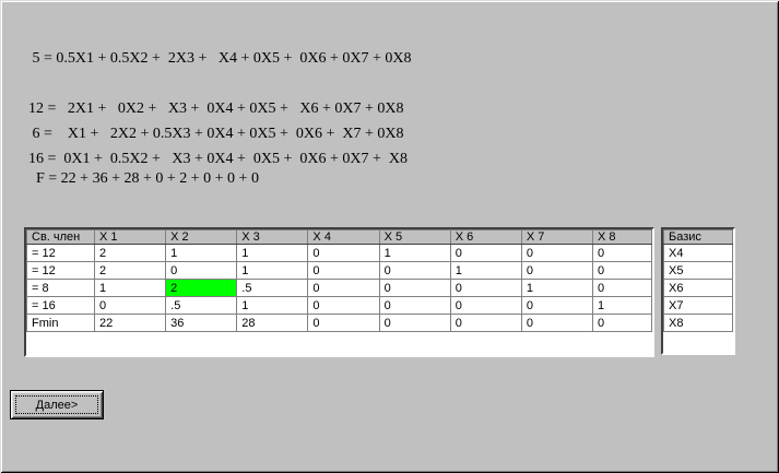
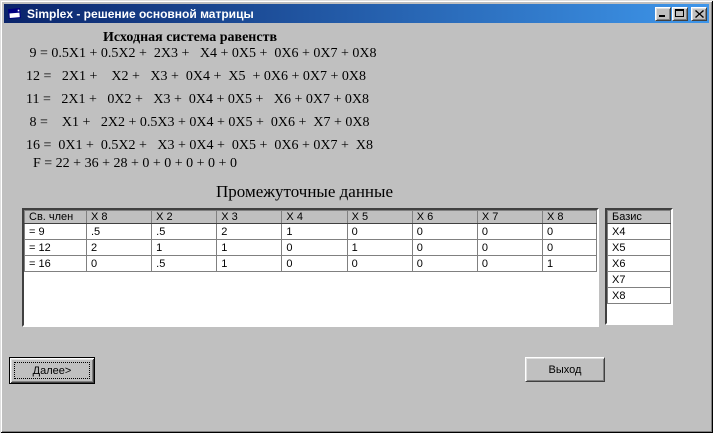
+ Simplex - решение основной матрицы
+ Исходная система равенств
- 5 = 0.5X1 + 0.5X2 + 2X3 + X4 + 0X5 + 0X6 + 0X7 + 0X8
+ 9 = 0.5X1 + 0.5X2 + 2X3 + X4 + 0X5 + 0X6 + 0X7 + 0X8
+ 12 = 2X1 + X2 + X3 + 0X4 + X5 + 0X6 + 0X7 + 0X8
- 12 = 2X1 + 0X2 + X3 + 0X4 + 0X5 + X6 + 0X7 + 0X8
+ 11 = 2X1 + 0X2 + X3 + 0X4 + 0X5 + X6 + 0X7 + 0X8
- 6 = X1 + 2X2 + 0.5X3 + 0X4 + 0X5 + 0X6 + X7 + 0X8
+ 8 = X1 + 2X2 + 0.5X3 + 0X4 + 0X5 + 0X6 + X7 + 0X8
  16 = 0X1 + 0.5X2 + X3 + 0X4 + 0X5 + 0X6 + 0X7 + X8
- F = 22 + 36 + 28 + 0 + 2 + 0 + 0 + 0
+ F = 22 + 36 + 28 + 0 + 0 + 0 + 0 + 0
+ Промежуточные данные
- Св. член	X 1	X 2	X 3	X 4	X 5	X 6	X 7	X 8
+ Св. член	X 8	X 2	X 3	X 4	X 5	X 6	X 7	X 8
+ = 9	.5	.5	2	1	0	0	0	0
  = 12	2	1	1	0	1	0	0	0
- = 12	2	0	1	0	0	1	0	0
- = 8	1	2	.5	0	0	0	1	0
  = 16	0	.5	1	0	0	0	0	1
- Fmin	22	36	28	0	0	0	0	0
  Базис
  X4
  X5
  X6
  X7
  X8
  Далее>
+ Выход
